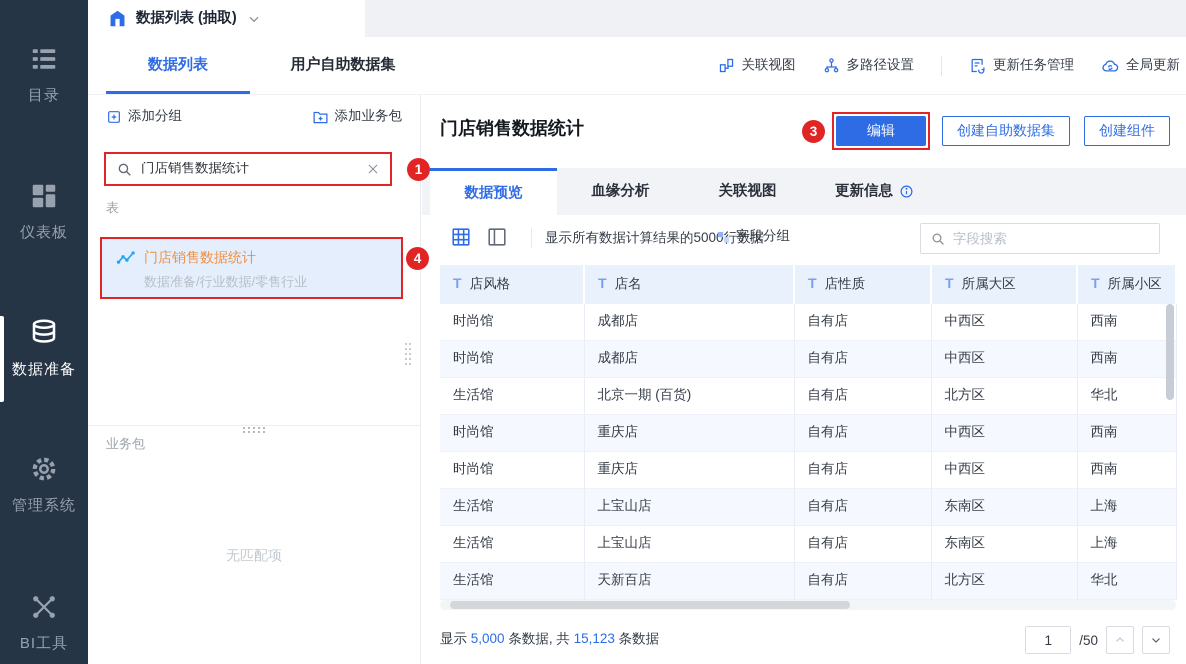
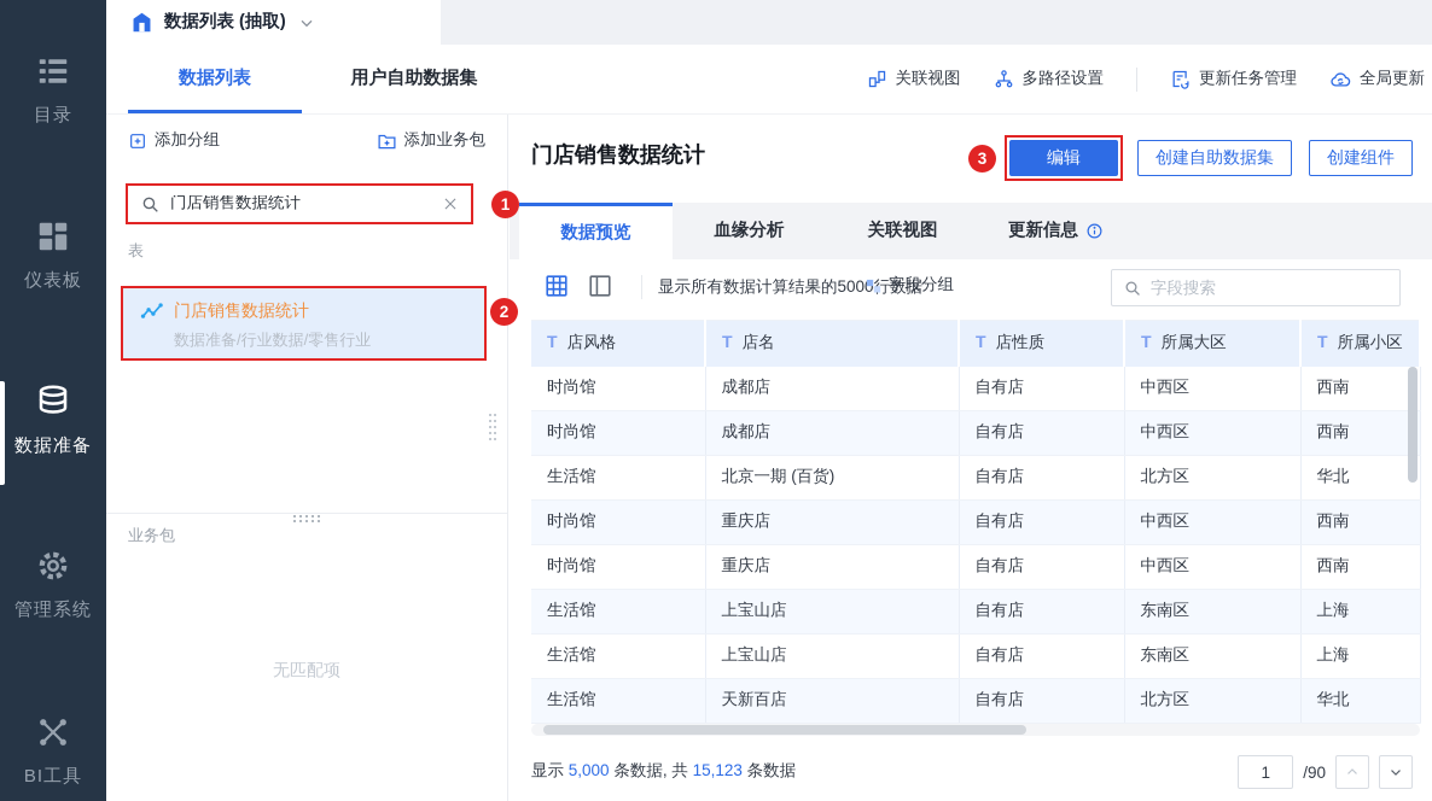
  目录
  仪表板
  数据准备
  管理系统
  BI工具
  数据列表 (抽取)
  数据列表
  用户自助数据集
  关联视图
  多路径设置
  更新任务管理
  全局更新
  添加分组
  添加业务包
  门店销售数据统计
  表
  门店销售数据统计
  数据准备/行业数据/零售行业
  业务包
  无匹配项
  门店销售数据统计
  3
  编辑
  创建自助数据集
  创建组件
  数据预览
  血缘分析
  关联视图
  更新信息
  显示所有数据计算结果的5000行数据
  字段分组
  字段搜索
  T 店风格	T 店名	T 店性质	T 所属大区	T 所属小区
  时尚馆	成都店	自有店	中西区	西南
  时尚馆	成都店	自有店	中西区	西南
  生活馆	北京一期 (百货)	自有店	北方区	华北
  时尚馆	重庆店	自有店	中西区	西南
  时尚馆	重庆店	自有店	中西区	西南
  生活馆	上宝山店	自有店	东南区	上海
  生活馆	上宝山店	自有店	东南区	上海
  生活馆	天新百店	自有店	北方区	华北
  显示 5,000 条数据, 共 15,123 条数据
  1
- /50
+ /90
  1
- 4
+ 2
